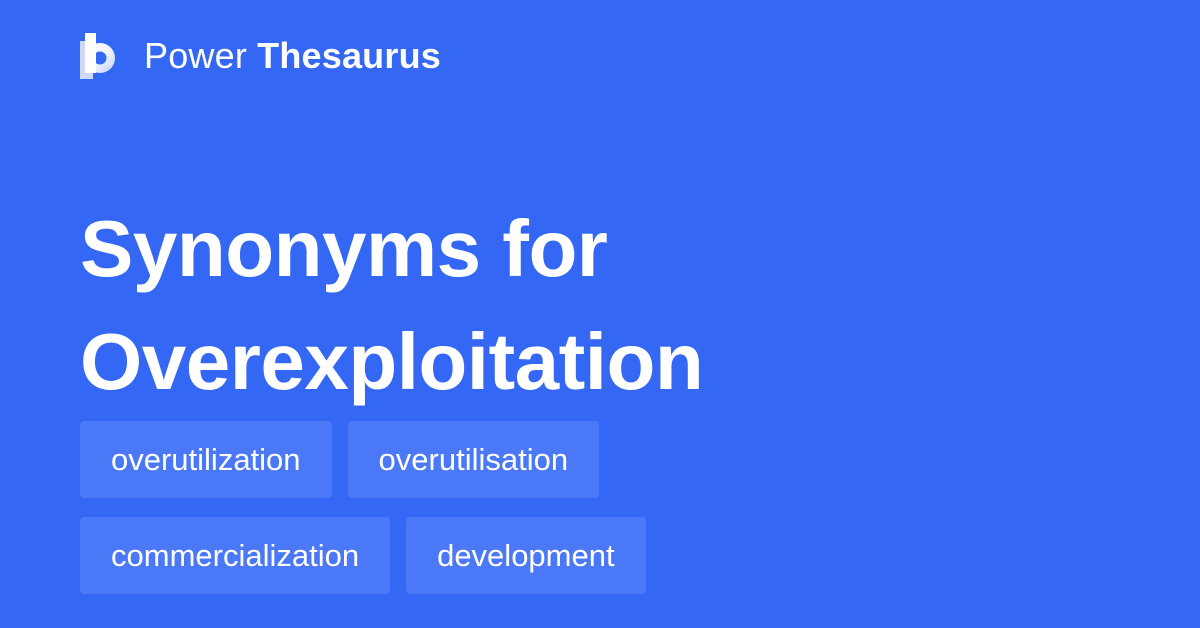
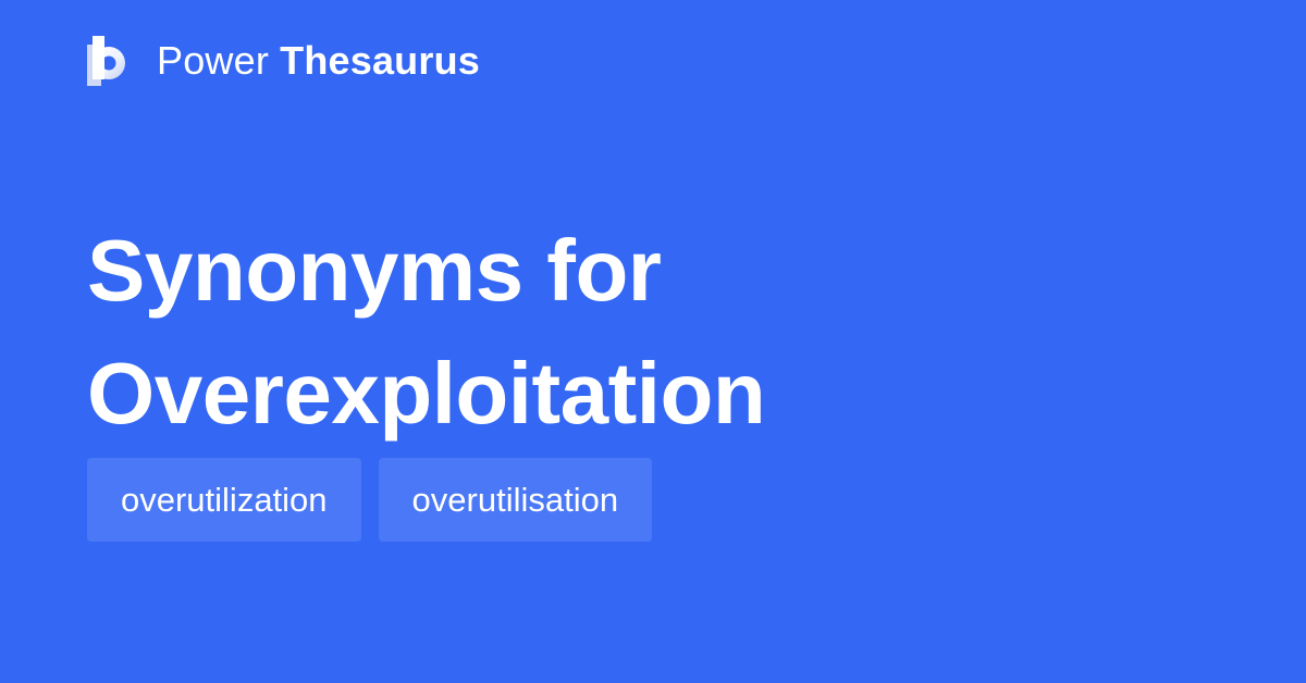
  Power
  Thesaurus
  Synonyms for
  Overexploitation
  overutilization
  overutilisation
- commercialization
- development
